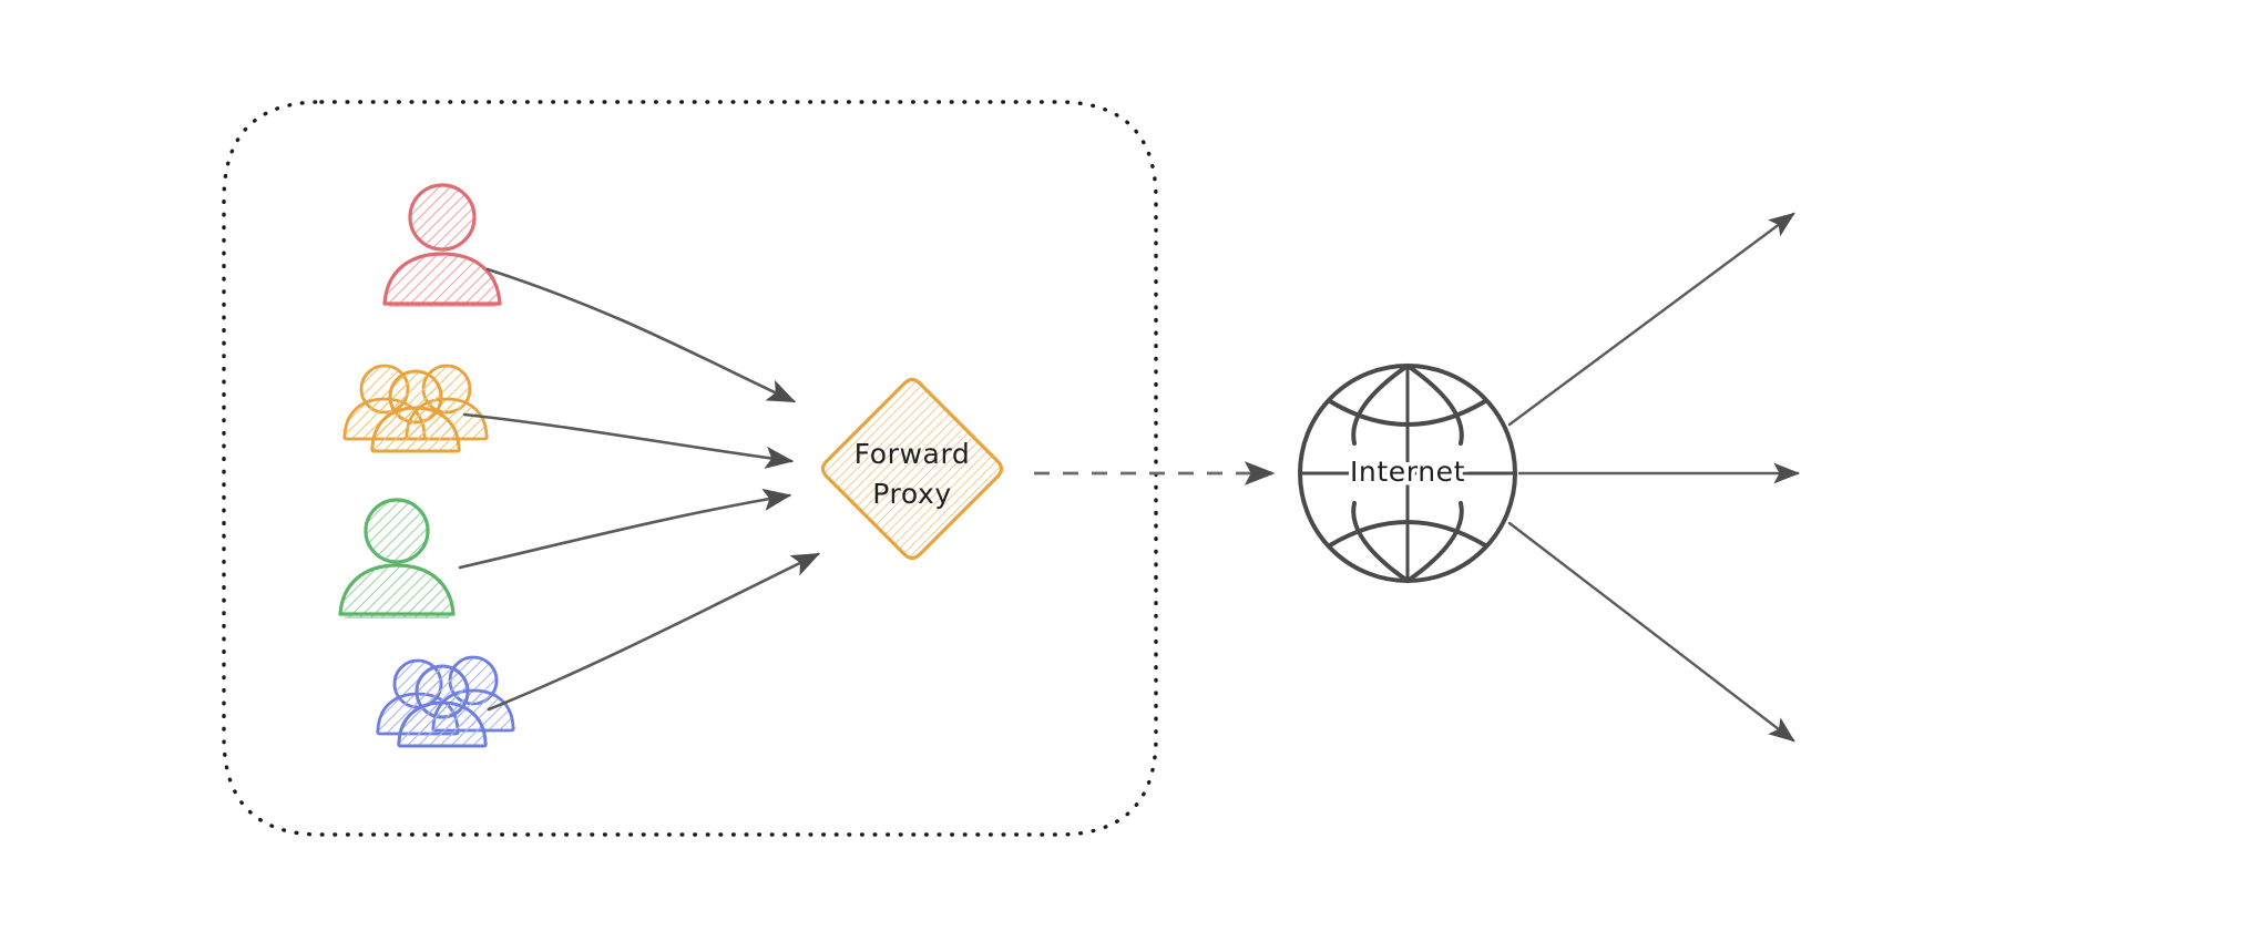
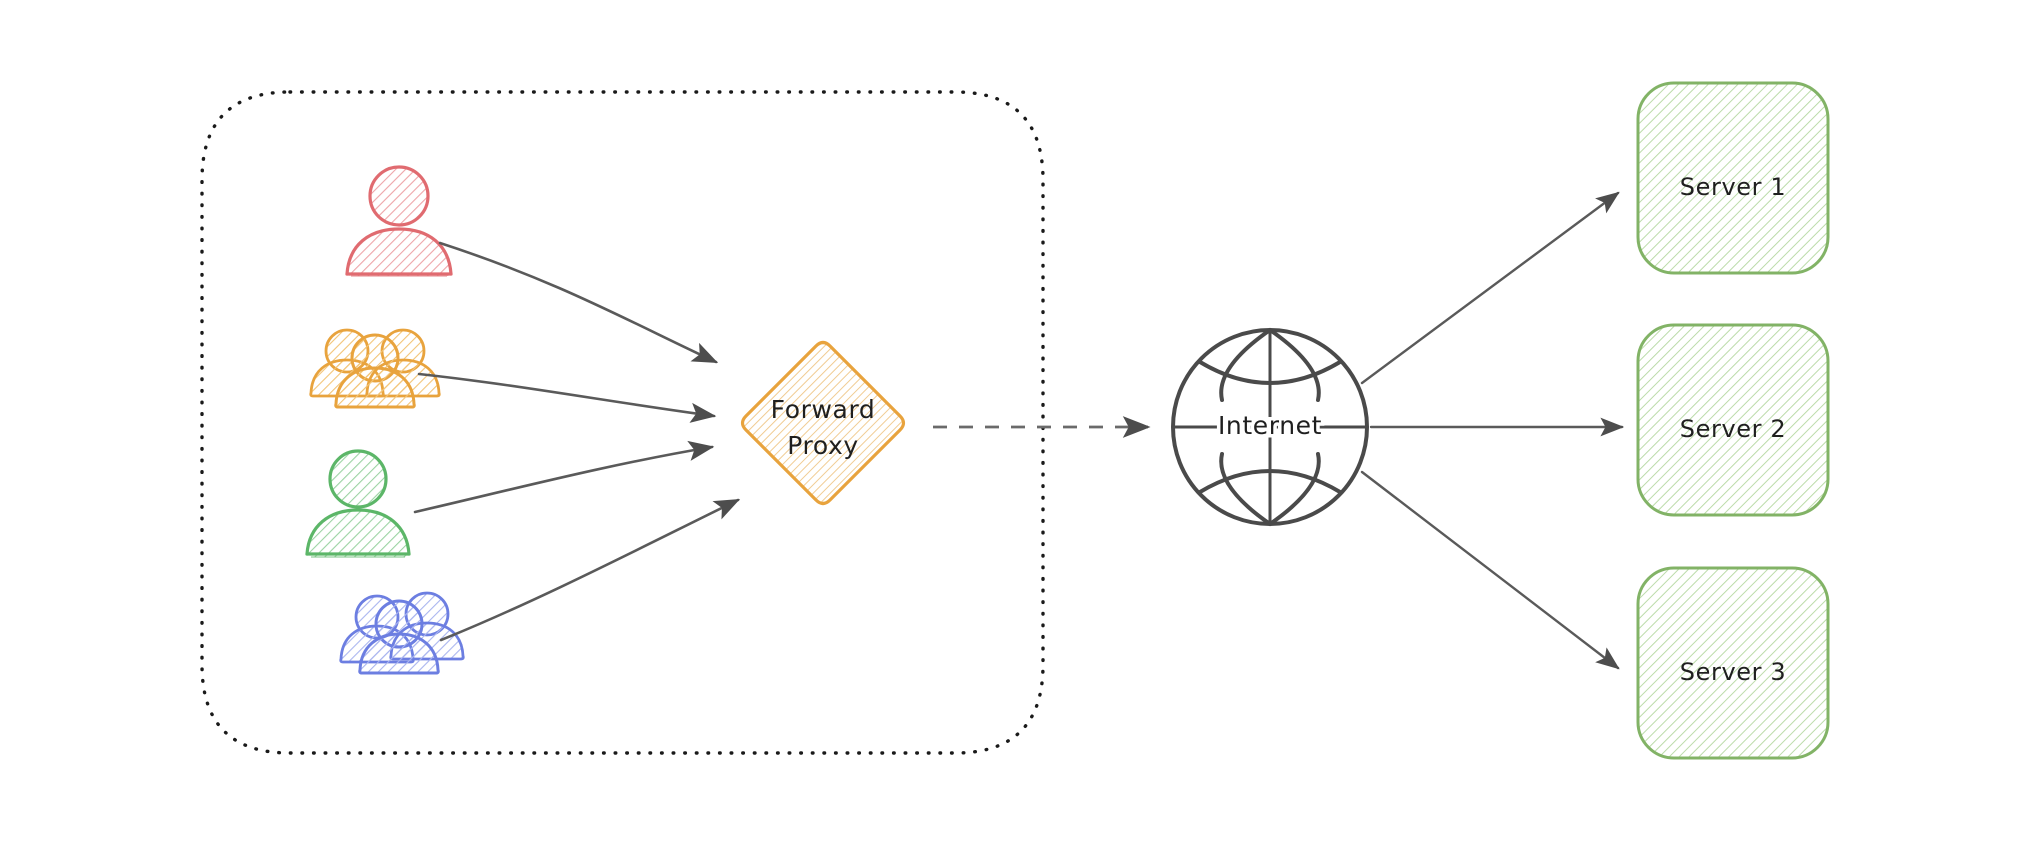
  Forward
  Proxy
  Internet
+ Server 1
+ Server 2
+ Server 3
